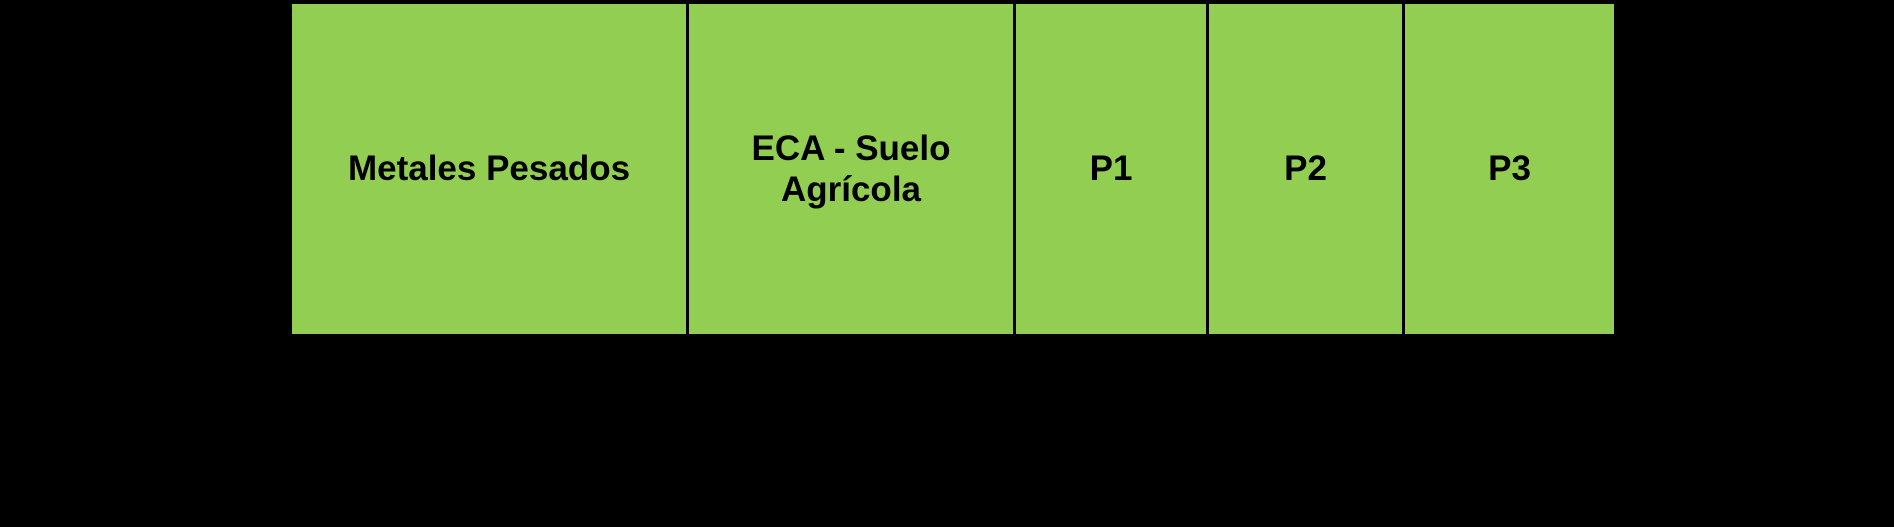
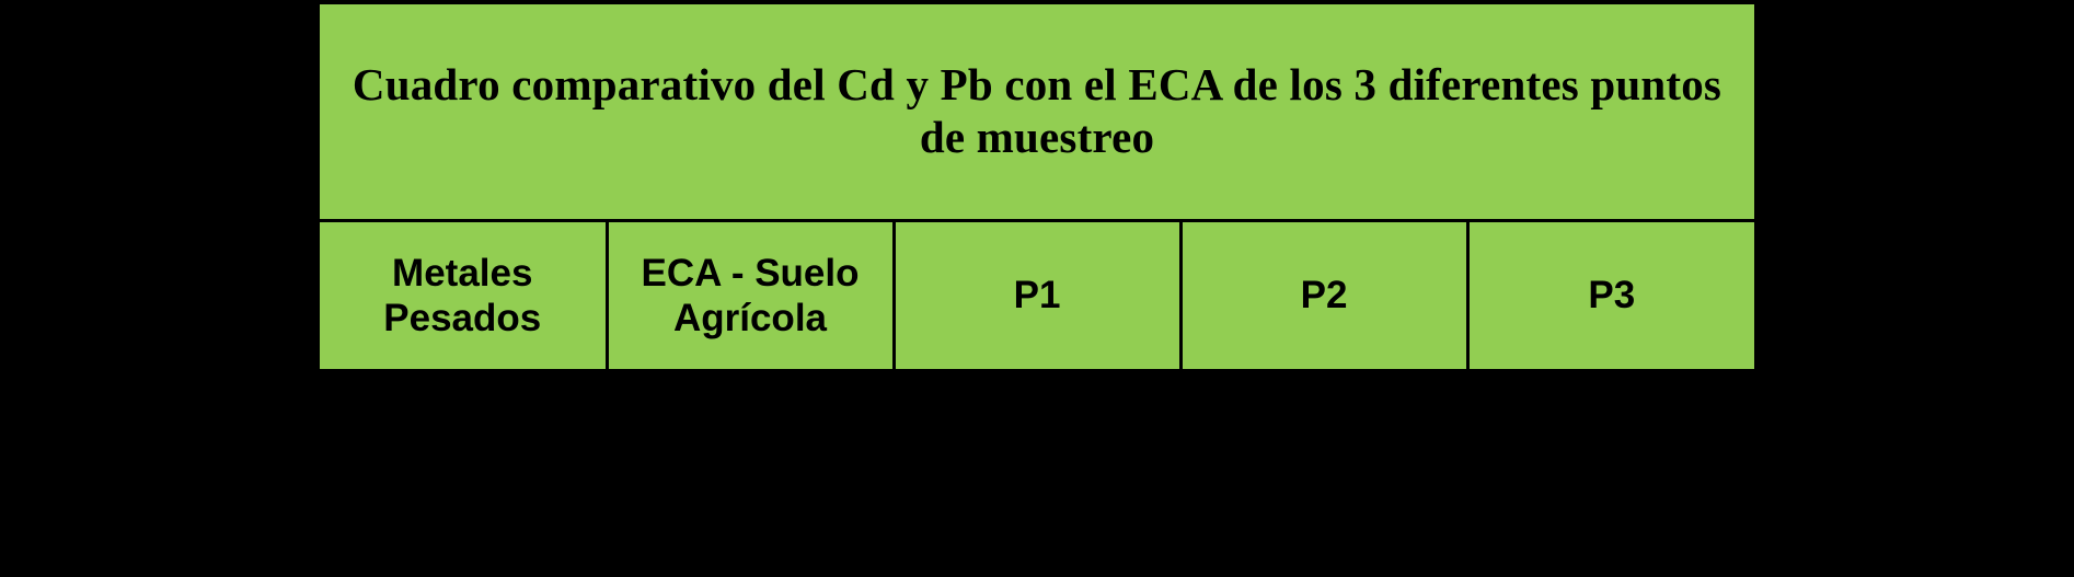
+ Cuadro comparativo del Cd y Pb con el ECA de los 3 diferentes puntos de muestreo
  Metales Pesados	ECA - Suelo Agrícola	P1	P2	P3
